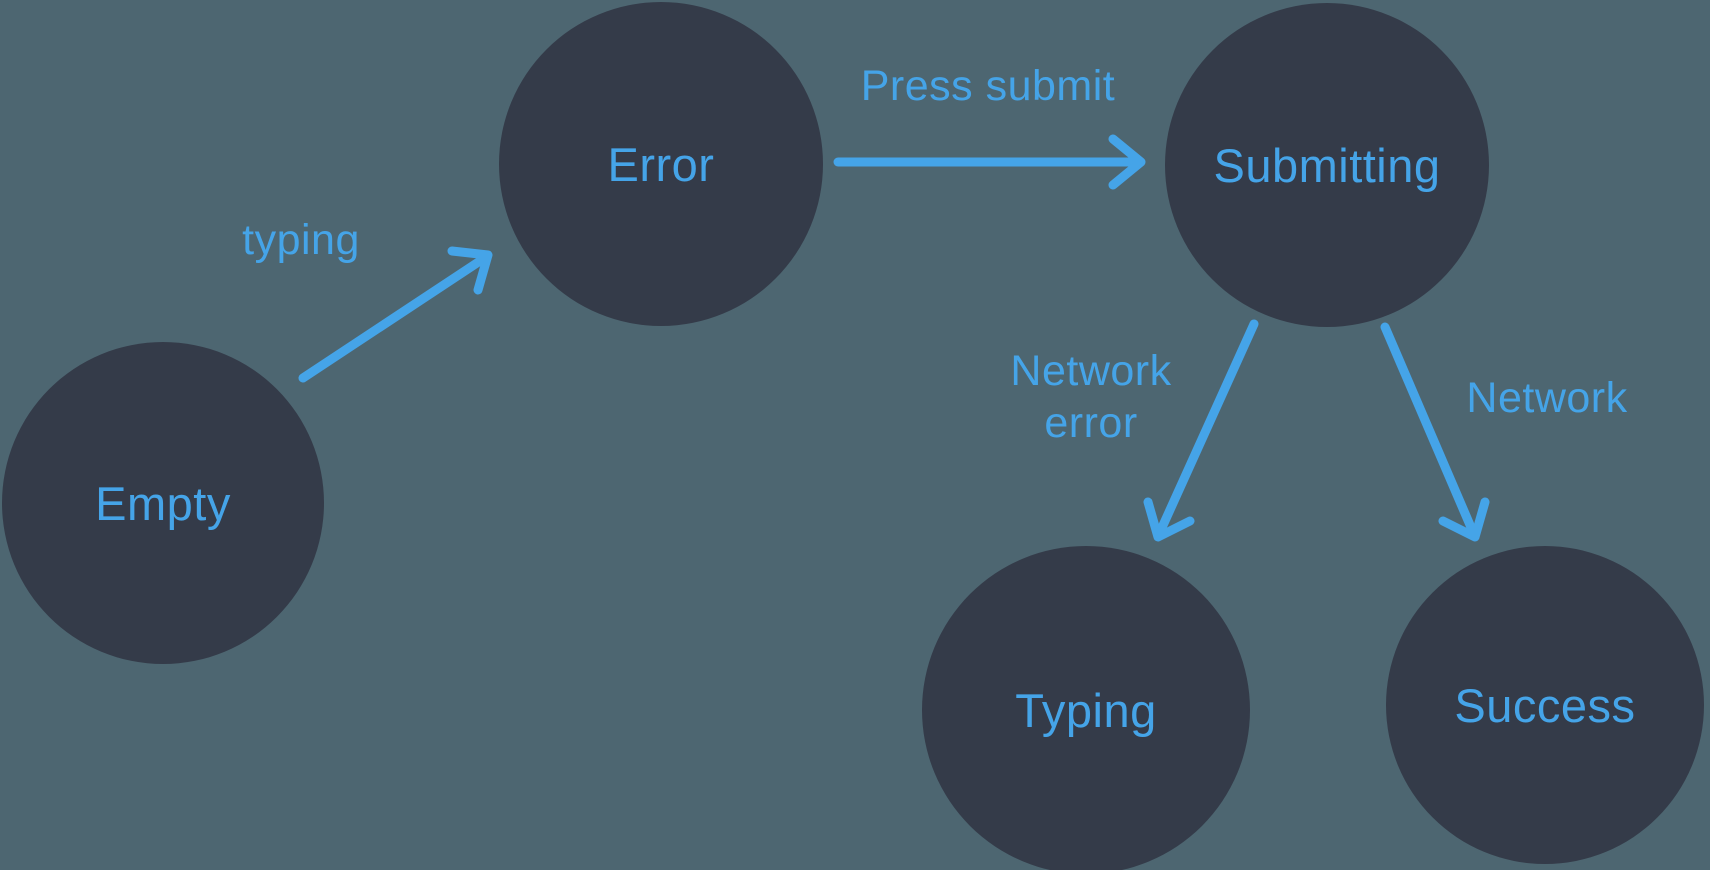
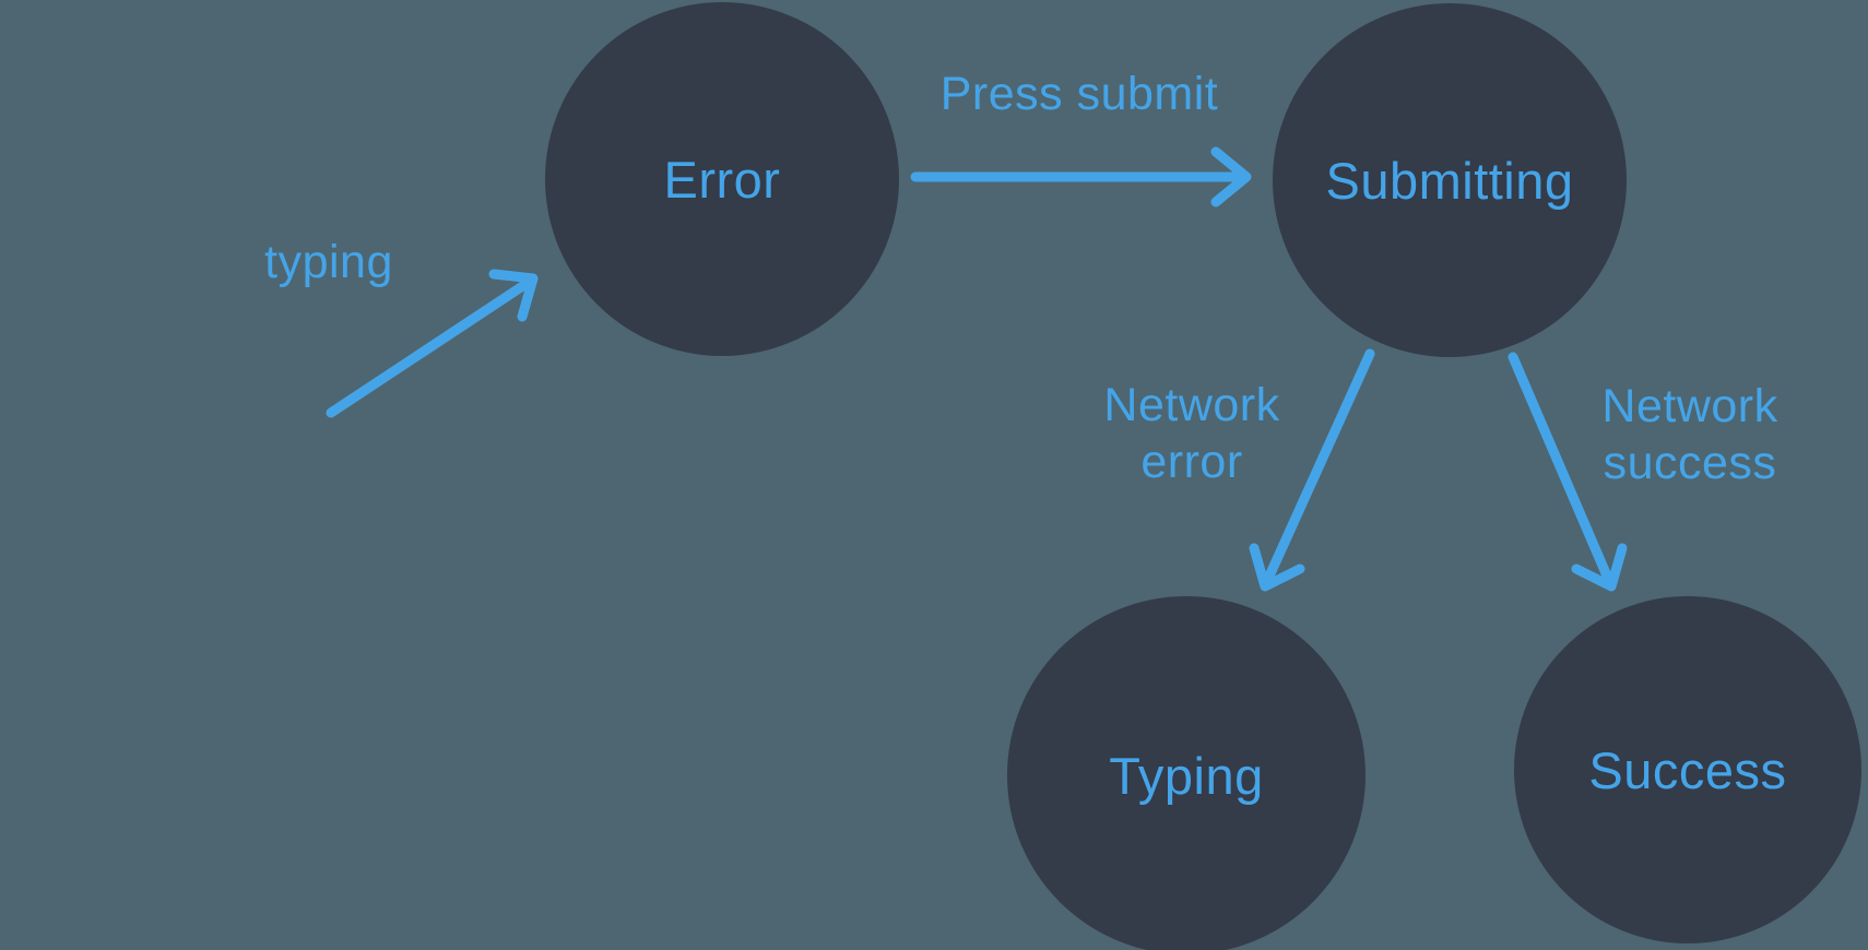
- Empty
  Error
  Submitting
  Typing
  Success
  typing
  Press submit
  Network
  error
  Network
+ success
